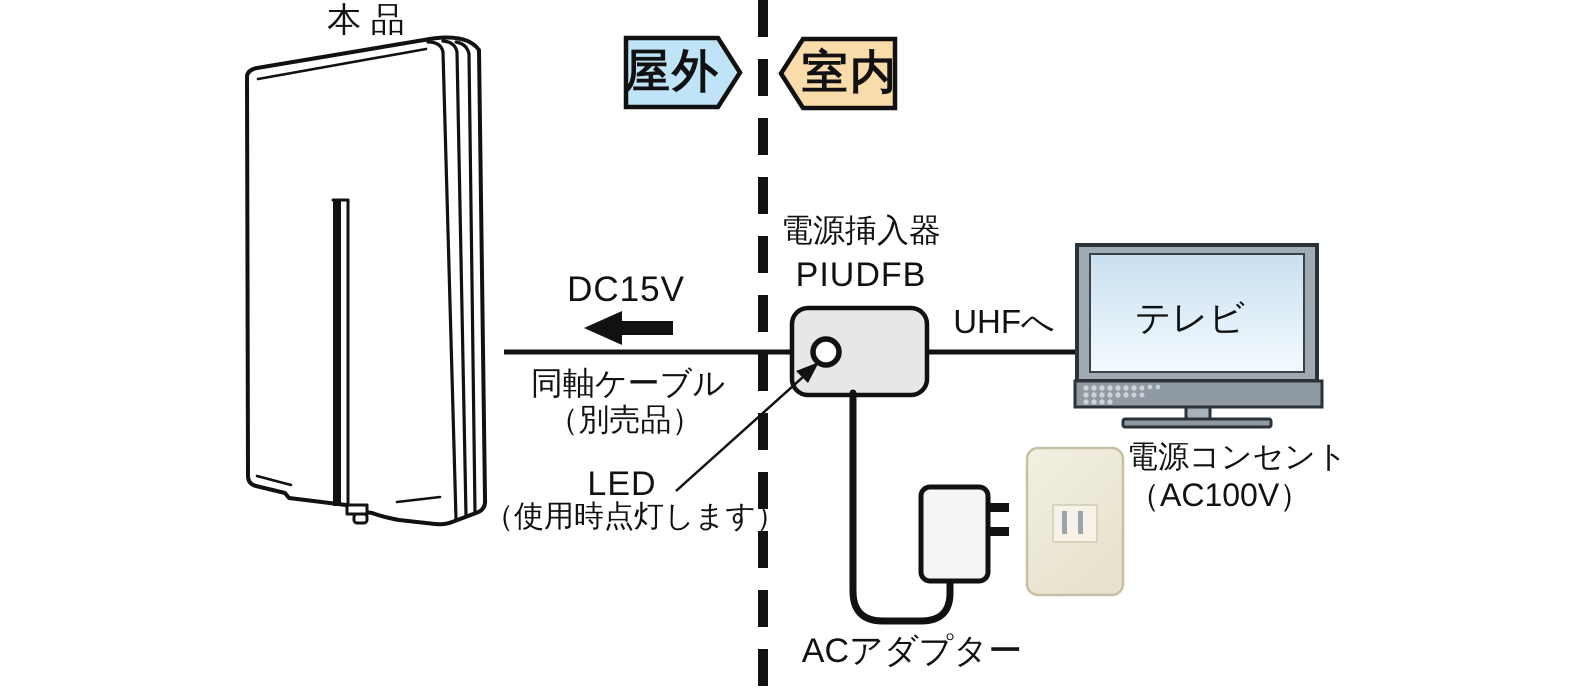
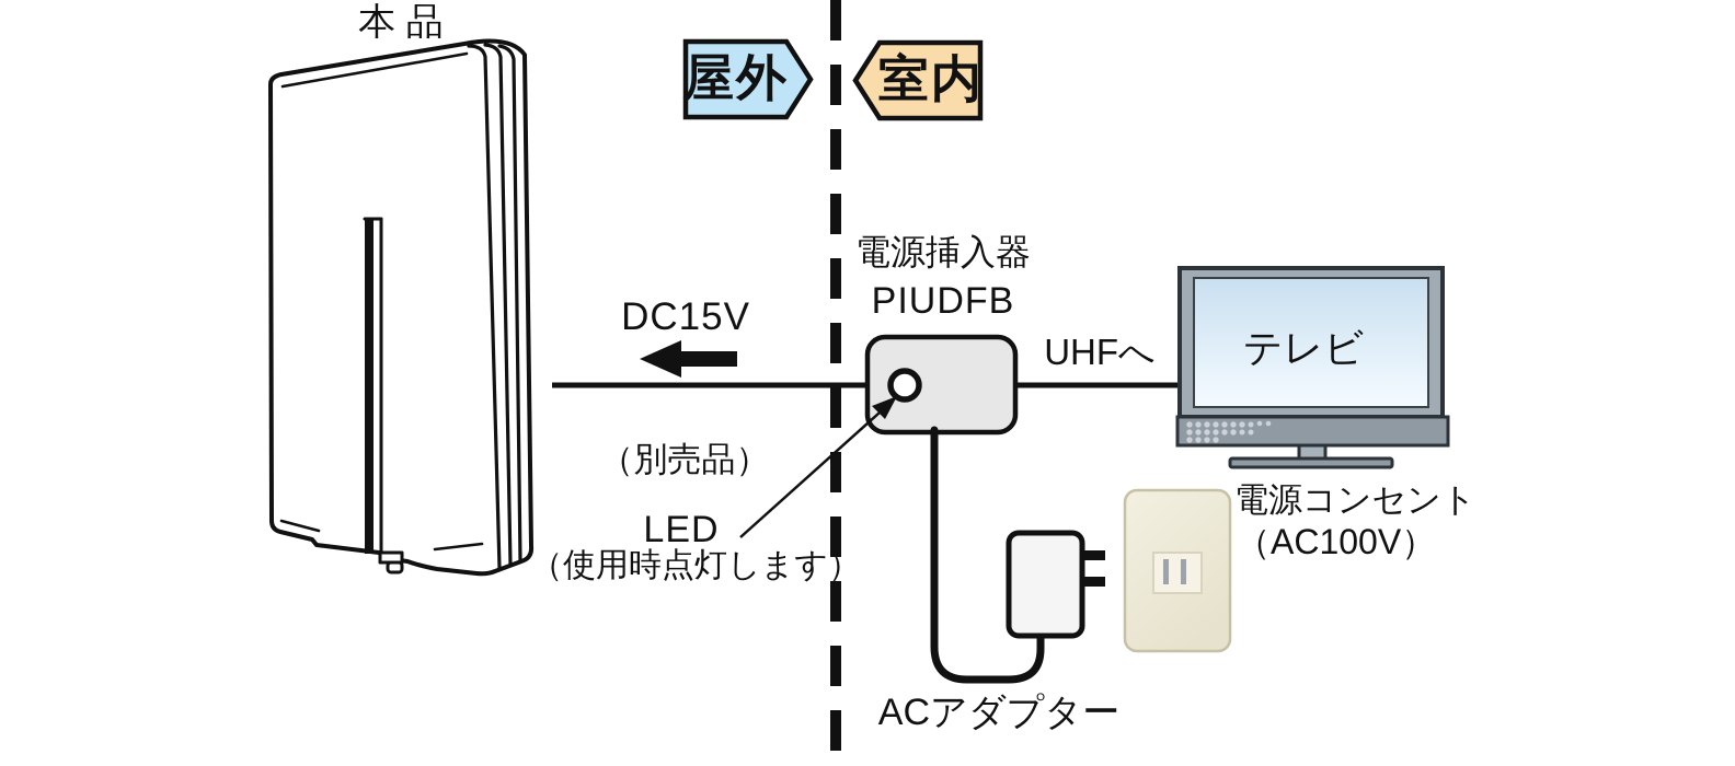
  本 品
  屋外
  室内
  電源挿入器
  PIUDFB
  DC15V
- 同軸ケーブル
  （別売品）
  LED
  （使用時点灯します）
  UHFへ
  テレビ
  電源コンセント
  （AC100V）
  ACアダプター
